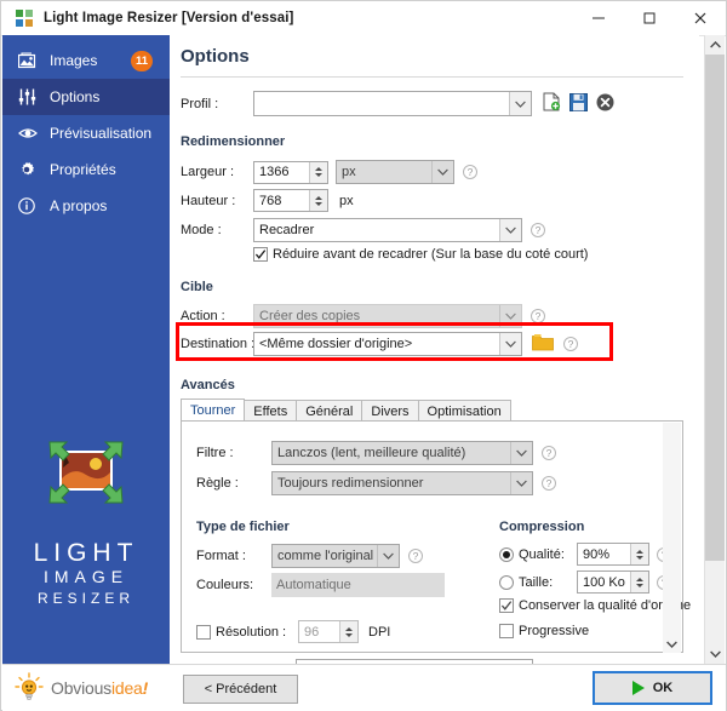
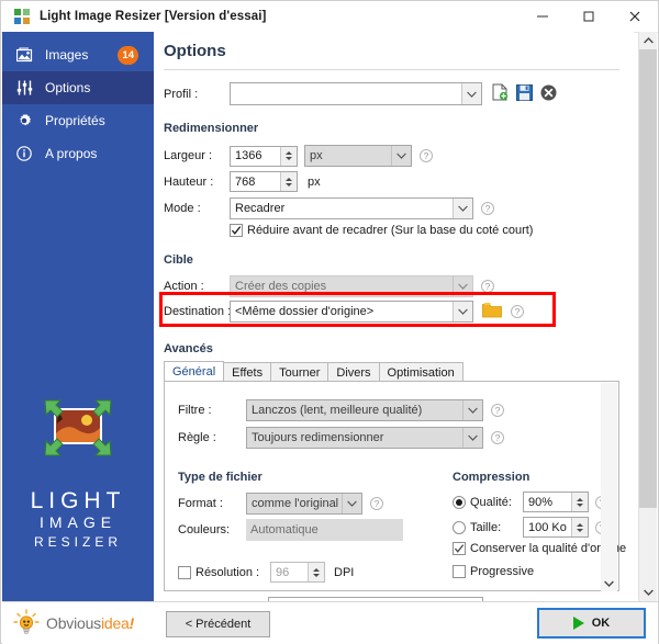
  Light Image Resizer [Version d'essai]
  Images
- 11
+ 14
  Options
- Prévisualisation
  Propriétés
  A propos
  LIGHT
  IMAGE
  RESIZER
  Obviousidea!
  Options
  Profil :
  Redimensionner
  Largeur :
  1366
  px
  ?
  Hauteur :
  768
  px
  Mode :
  Recadrer
  ?
  Réduire avant de recadrer (Sur la base du coté court)
  Cible
  Action :
  Créer des copies
  ?
  Destination
  <Même dossier d'origine>
  ?
  Avancés
- Tourner
+ Général
  Effets
- Général
+ Tourner
  Divers
  Optimisation
  Filtre :
  Lanczos (lent, meilleure qualité)
  ?
  Règle :
  Toujours redimensionner
  ?
  Type de fichier
  Format :
  comme l'original
  ?
  Couleurs:
  Automatique
  Résolution :
  96
  DPI
  Compression
  Qualité:
  90%
  Taille:
  100 Ko
  Conserver la qualité d'ore
  Progressive
  < Précédent
  OK
